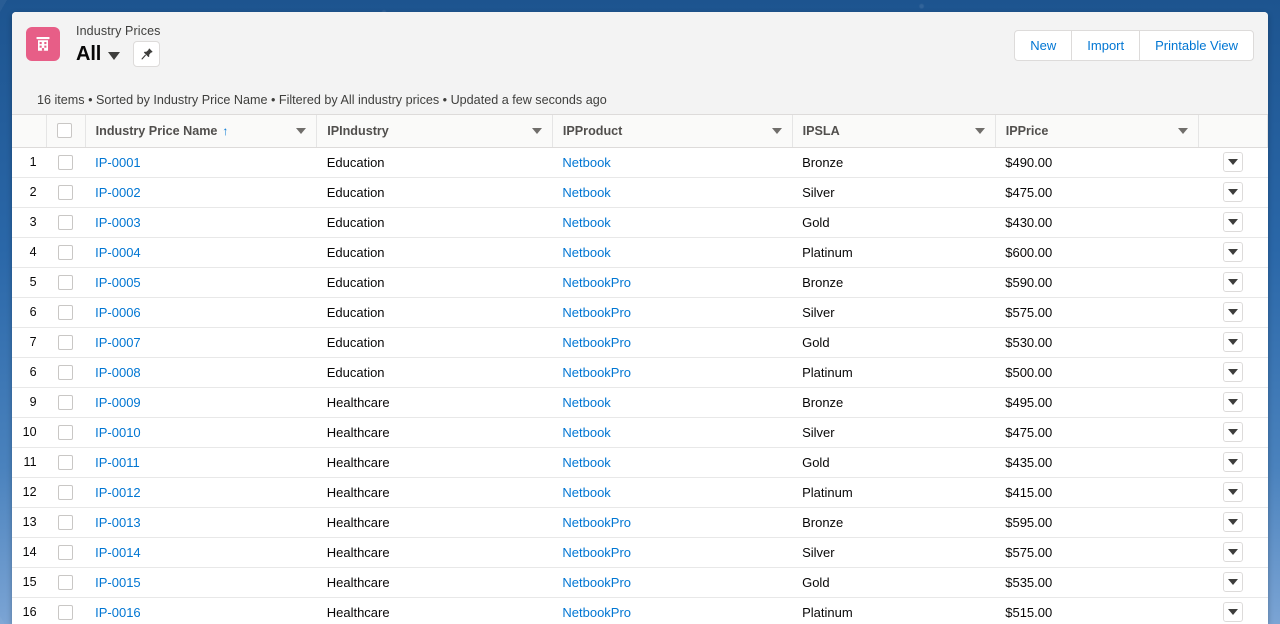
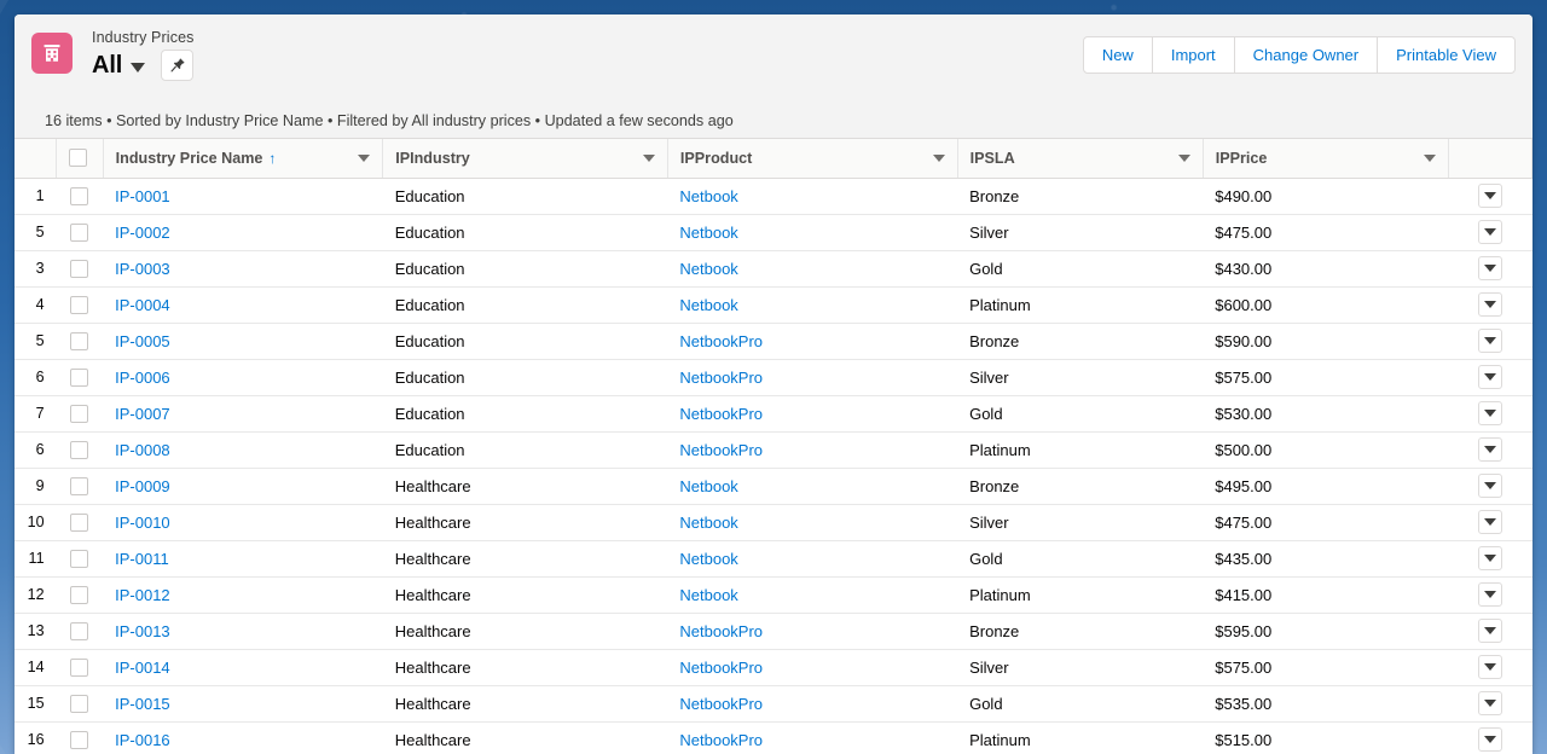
  Industry Prices
  All
  16 items • Sorted by Industry Price Name • Filtered by All industry prices • Updated a few seconds ago
  New
  Import
+ Change Owner
  Printable View
  		Industry Price Name ↑	IPIndustry	IPProduct	IPSLA	IPPrice
  1		IP-0001	Education	Netbook	Bronze	$490.00
- 2		IP-0002	Education	Netbook	Silver	$475.00
+ 5		IP-0002	Education	Netbook	Silver	$475.00
  3		IP-0003	Education	Netbook	Gold	$430.00
  4		IP-0004	Education	Netbook	Platinum	$600.00
  5		IP-0005	Education	NetbookPro	Bronze	$590.00
  6		IP-0006	Education	NetbookPro	Silver	$575.00
  7		IP-0007	Education	NetbookPro	Gold	$530.00
  6		IP-0008	Education	NetbookPro	Platinum	$500.00
  9		IP-0009	Healthcare	Netbook	Bronze	$495.00
  10		IP-0010	Healthcare	Netbook	Silver	$475.00
  11		IP-0011	Healthcare	Netbook	Gold	$435.00
  12		IP-0012	Healthcare	Netbook	Platinum	$415.00
  13		IP-0013	Healthcare	NetbookPro	Bronze	$595.00
  14		IP-0014	Healthcare	NetbookPro	Silver	$575.00
  15		IP-0015	Healthcare	NetbookPro	Gold	$535.00
  16		IP-0016	Healthcare	NetbookPro	Platinum	$515.00
